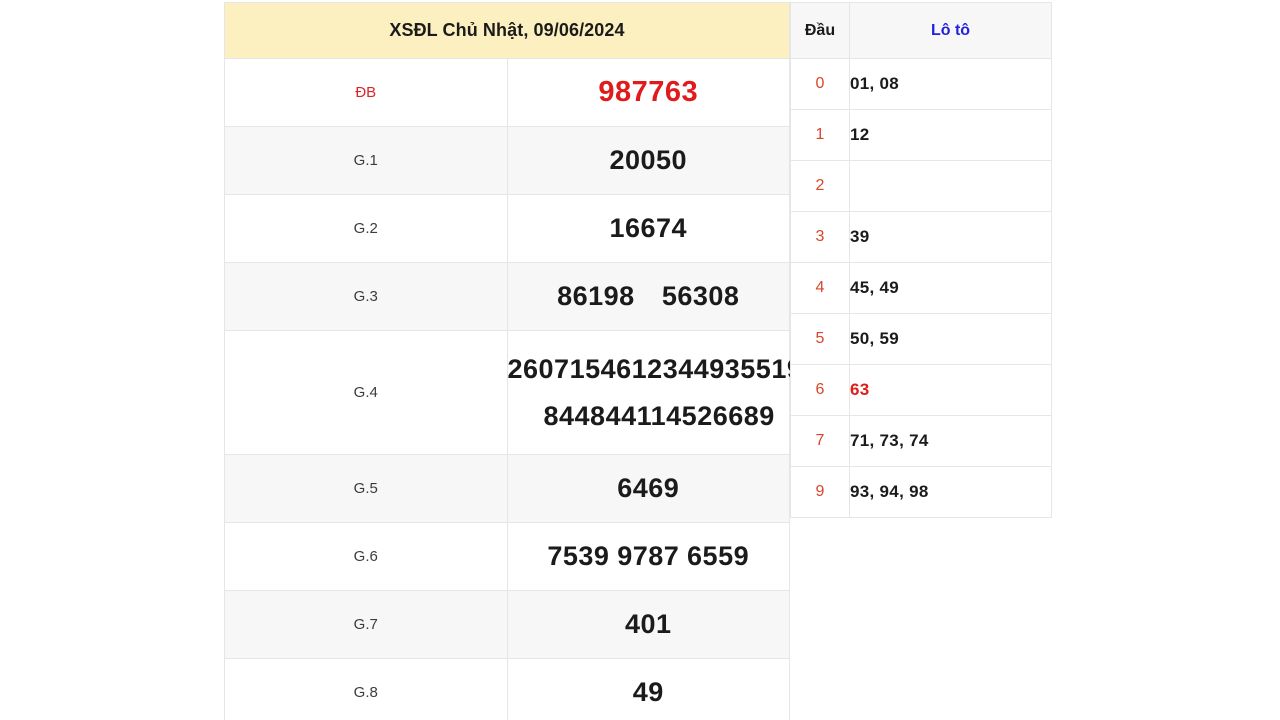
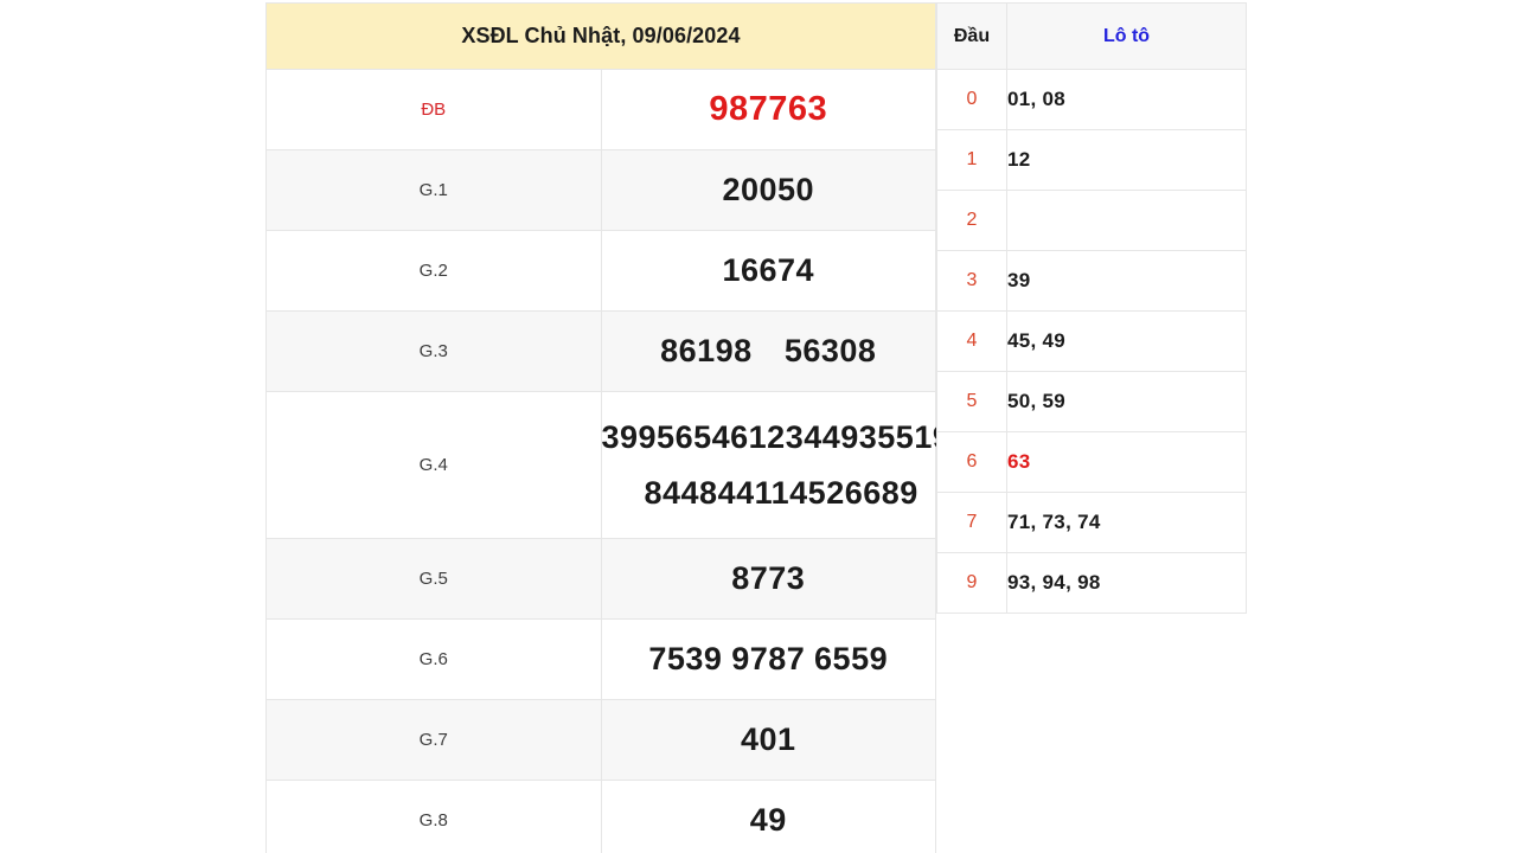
  XSĐL Chủ Nhật, 09/06/2024
  ĐB	987763
  G.1	20050
  G.2	16674
  G.3	86198 56308
- G.4	26071 54612 34493 551 84484 41145 26689
+ G.4	39956 54612 34493 551 84484 41145 26689
- G.5	6469
+ G.5	8773
  G.6	7539 9787 6559
  G.7	401
  G.8	49
  Đầu	Lô tô
  0	01, 08
  1	12
  2
  3	39
  4	45, 49
  5	50, 59
  6	63
  7	71, 73, 74
  9	93, 94, 98
